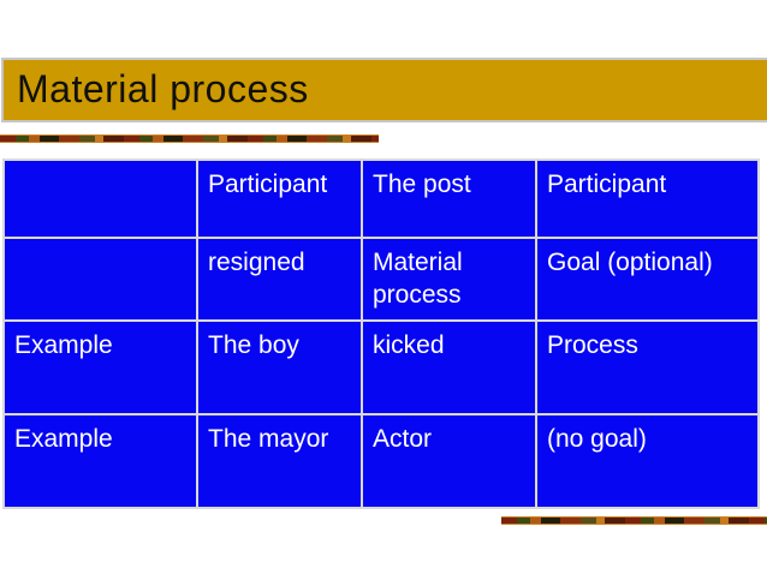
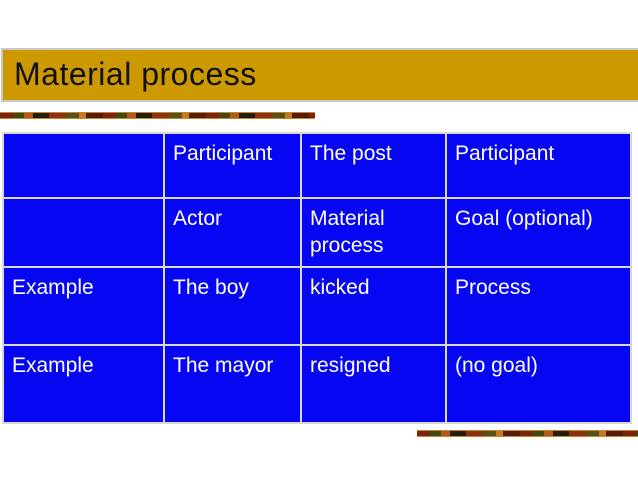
  Material process
  	Participant	The post	Participant
- 	resigned	Material process	Goal (optional)
+ 	Actor	Material process	Goal (optional)
  Example	The boy	kicked	Process
- Example	The mayor	Actor	(no goal)
+ Example	The mayor	resigned	(no goal)
